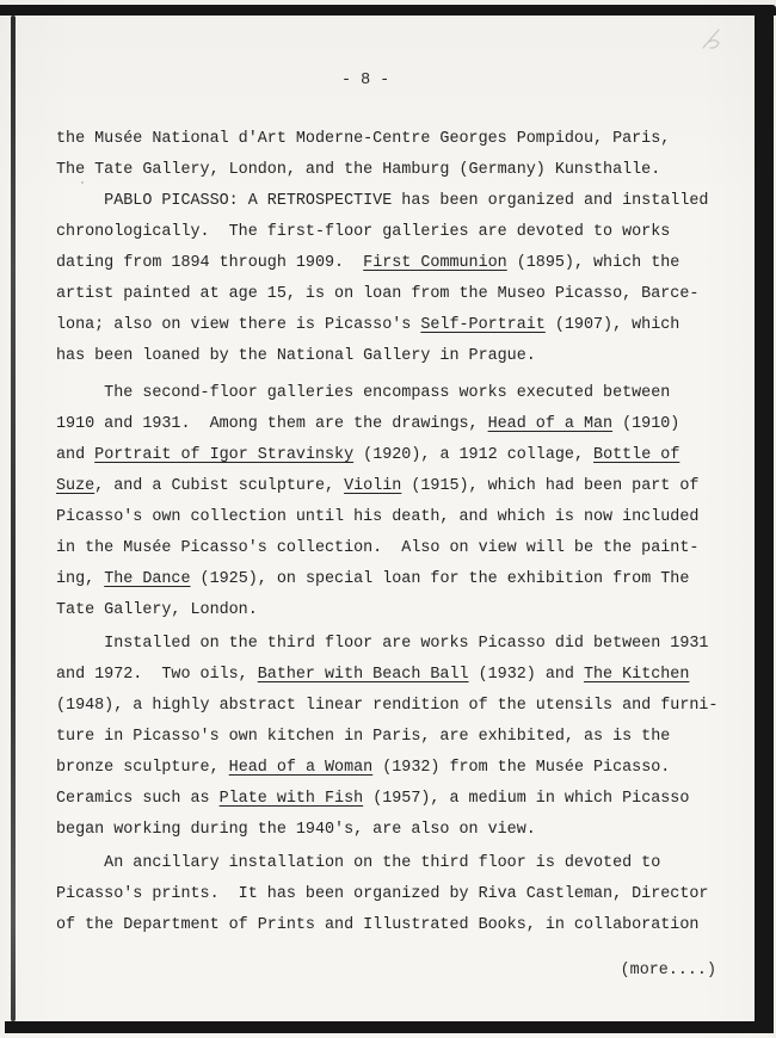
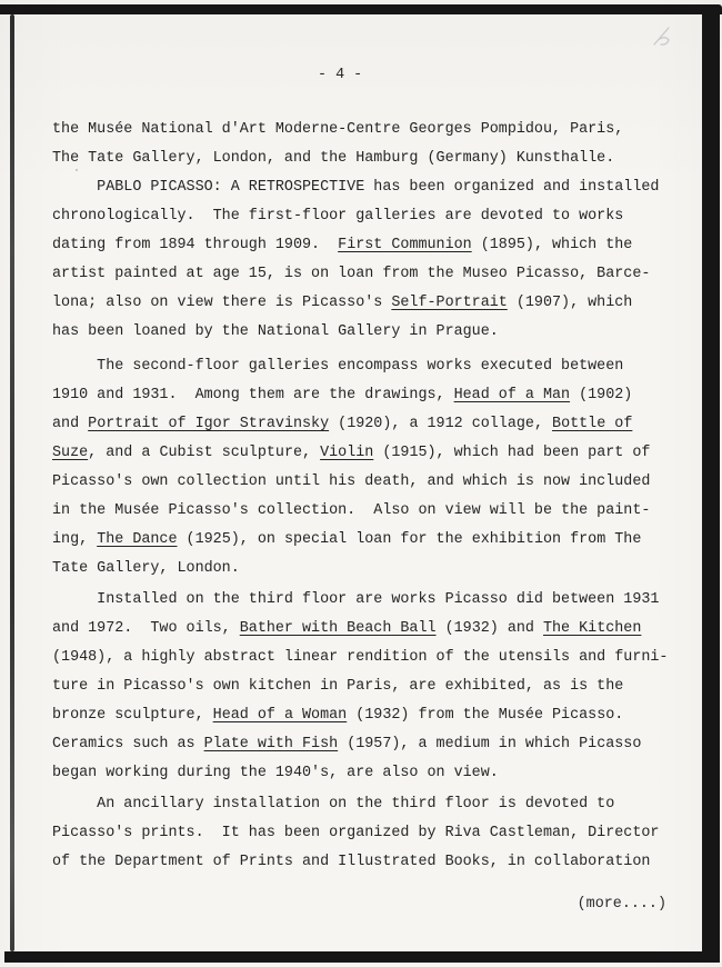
- - 8 -
+ - 4 -
  the Musée National d'Art Moderne-Centre Georges Pompidou, Paris,
  The Tate Gallery, London, and the Hamburg (Germany) Kunsthalle.
  PABLO PICASSO: A RETROSPECTIVE has been organized and installed
  chronologically. The first-floor galleries are devoted to works
  dating from 1894 through 1909. First Communion (1895), which the
  artist painted at age 15, is on loan from the Museo Picasso, Barce-
  lona; also on view there is Picasso's Self-Portrait (1907), which
  has been loaned by the National Gallery in Prague.
  The second-floor galleries encompass works executed between
- 1910 and 1931. Among them are the drawings, Head of a Man (1910)
+ 1910 and 1931. Among them are the drawings, Head of a Man (1902)
  and Portrait of Igor Stravinsky (1920), a 1912 collage, Bottle of
  Suze, and a Cubist sculpture, Violin (1915), which had been part of
  Picasso's own collection until his death, and which is now included
  in the Musée Picasso's collection. Also on view will be the paint-
  ing, The Dance (1925), on special loan for the exhibition from The
  Tate Gallery, London.
  Installed on the third floor are works Picasso did between 1931
  and 1972. Two oils, Bather with Beach Ball (1932) and The Kitchen
  (1948), a highly abstract linear rendition of the utensils and furni-
  ture in Picasso's own kitchen in Paris, are exhibited, as is the
  bronze sculpture, Head of a Woman (1932) from the Musée Picasso.
  Ceramics such as Plate with Fish (1957), a medium in which Picasso
  began working during the 1940's, are also on view.
  An ancillary installation on the third floor is devoted to
  Picasso's prints. It has been organized by Riva Castleman, Director
  of the Department of Prints and Illustrated Books, in collaboration
  (more....)
